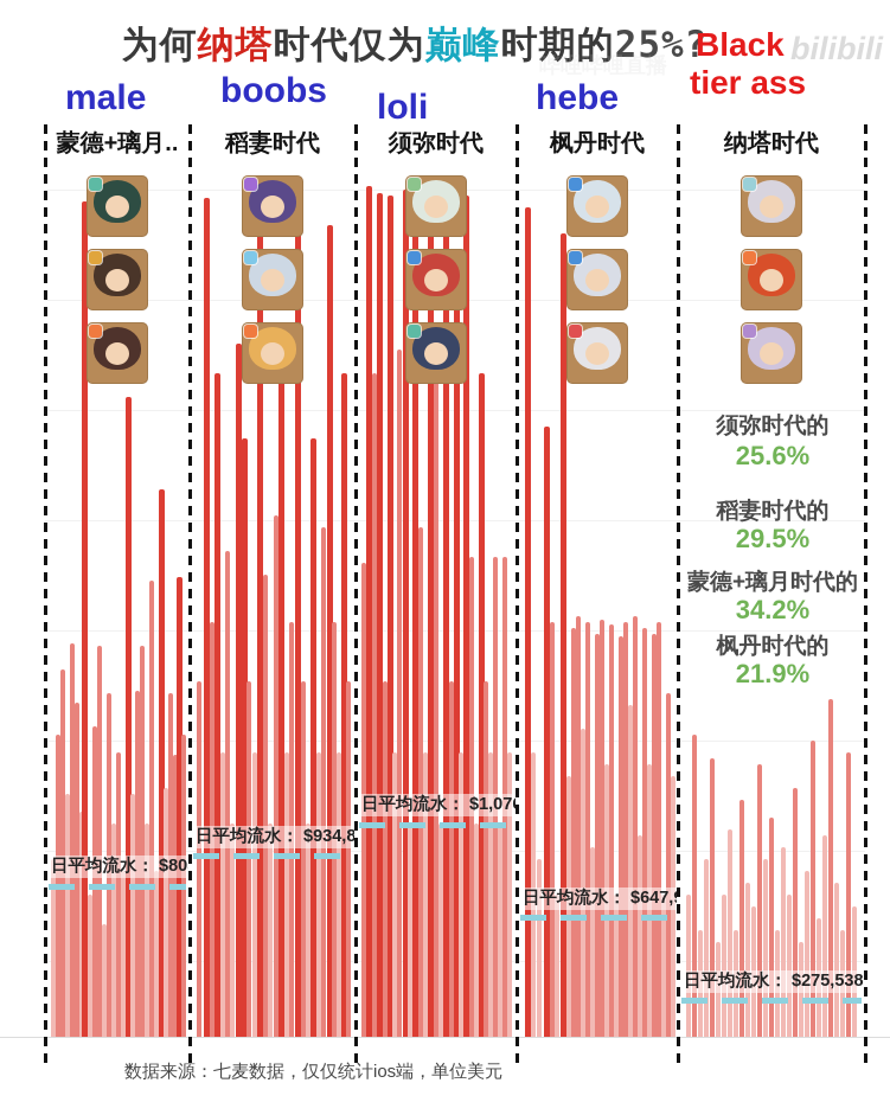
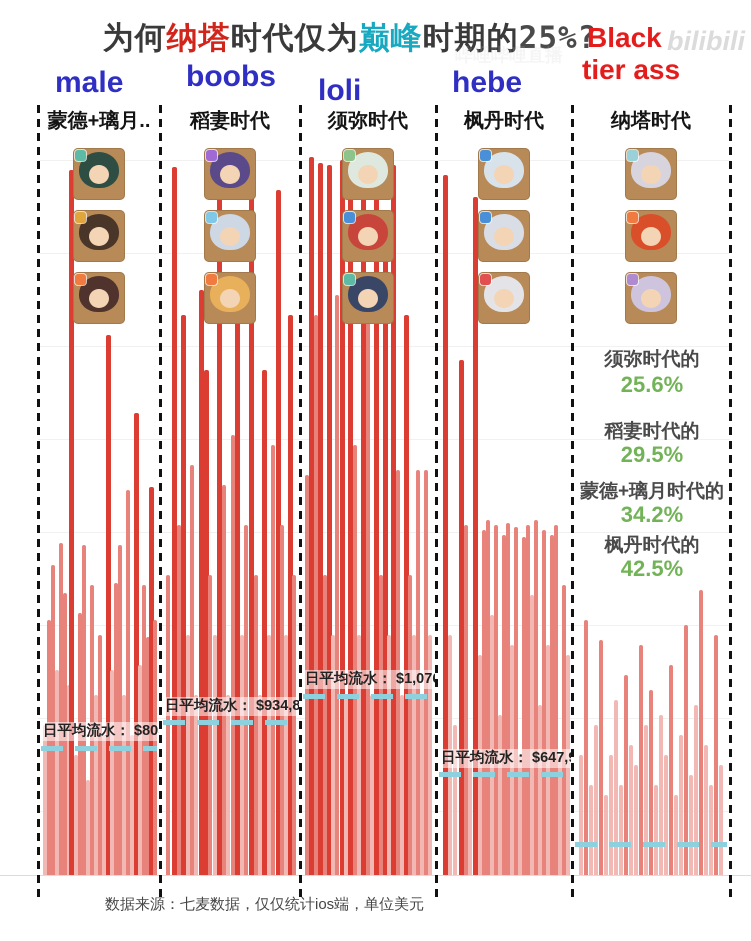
  为何纳塔时代仅为巅峰时期的25%?
  哔哩哔哩直播
  bilibili
  male
  boobs
  loli
  hebe
  Black
  tier ass
  蒙德+璃月..
  日平均流水： $80
  稻妻时代
  日平均流水： $934,8
  须弥时代
  日平均流水： $1,07
  枫丹时代
  纳塔时代
- 日平均流水： $275,538
  须弥时代的
  25.6%
  稻妻时代的
  29.5%
  蒙德+璃月时代的
  34.2%
  枫丹时代的
- 21.9%
+ 42.5%
  数据来源：七麦数据，仅仅统计ios端，单位美元
